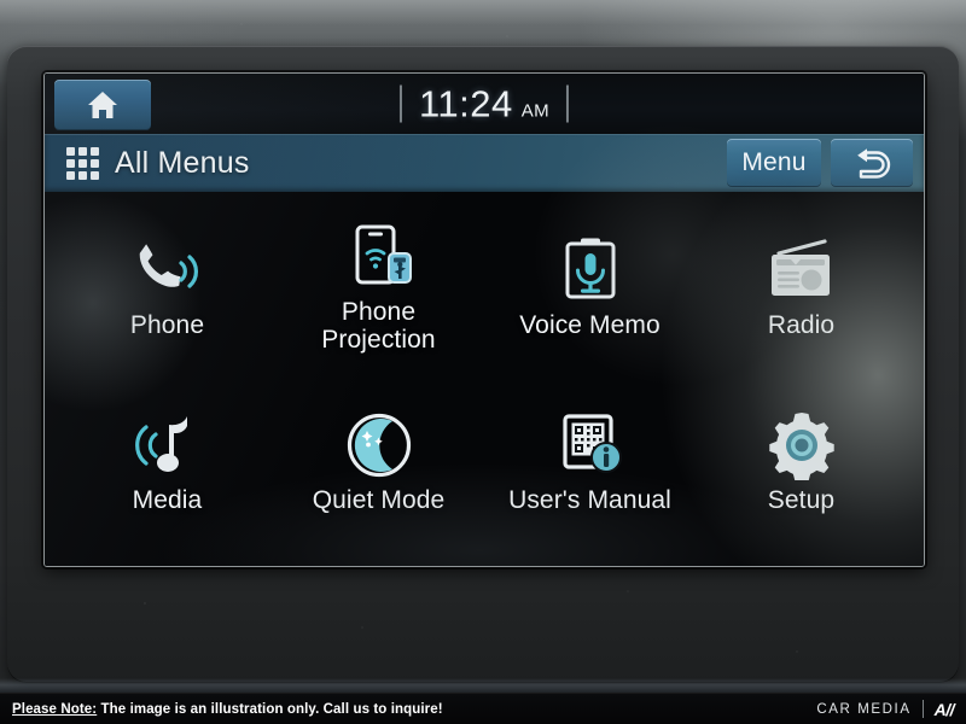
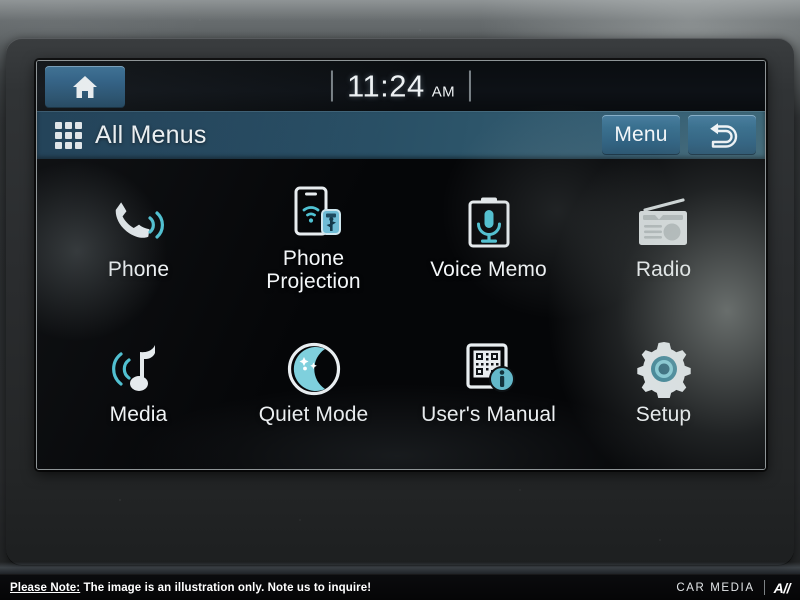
- Please Note: The image is an illustration only. Call us to inquire!
+ Please Note: The image is an illustration only. Note us to inquire!
  CAR MEDIA
  A//
